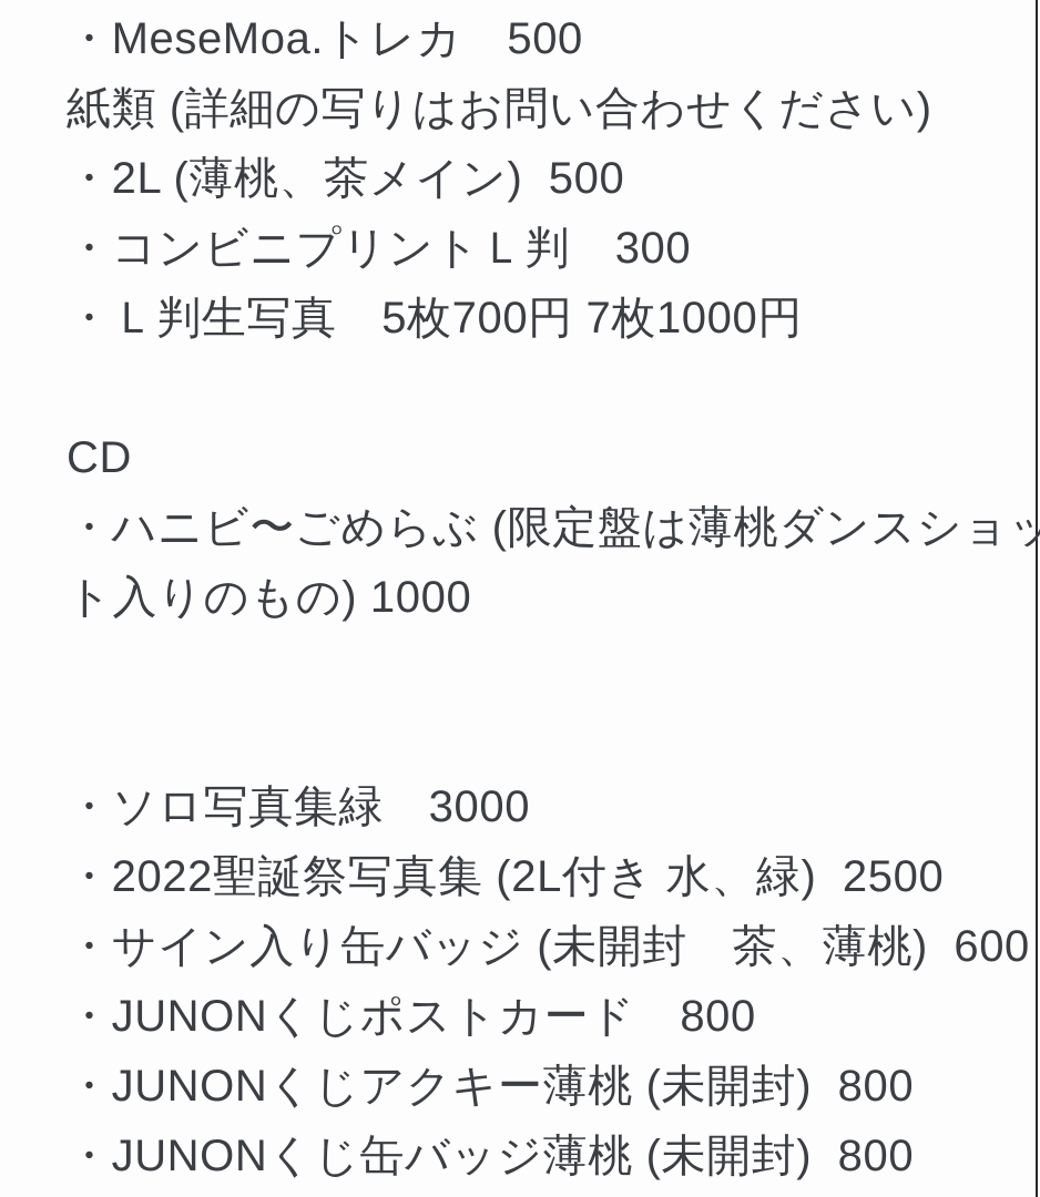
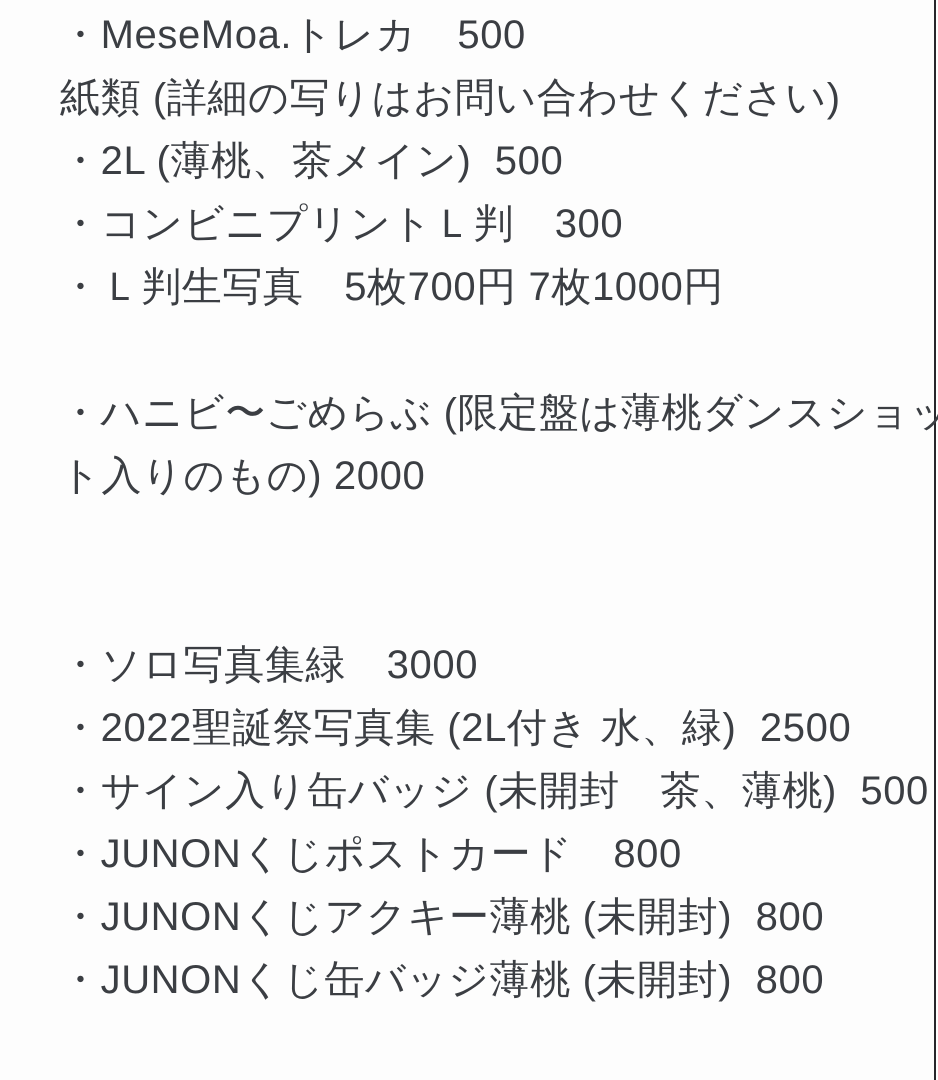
  ・MeseMoa.トレカ 500
  紙類 (詳細の写りはお問い合わせください)
  ・2L (薄桃、茶メイン) 500
  ・コンビニプリントＬ判 300
  ・Ｌ判生写真 5枚700円 7枚1000円
- CD
  ・ハニビ〜ごめらぶ (限定盤は薄桃ダンスショッ
- ト入りのもの) 1000
+ ト入りのもの) 2000
  ・ソロ写真集緑 3000
  ・2022聖誕祭写真集 (2L付き 水、緑) 2500
- ・サイン入り缶バッジ (未開封 茶、薄桃) 600
+ ・サイン入り缶バッジ (未開封 茶、薄桃) 500
  ・JUNONくじポストカード 800
  ・JUNONくじアクキー薄桃 (未開封) 800
  ・JUNONくじ缶バッジ薄桃 (未開封) 800
